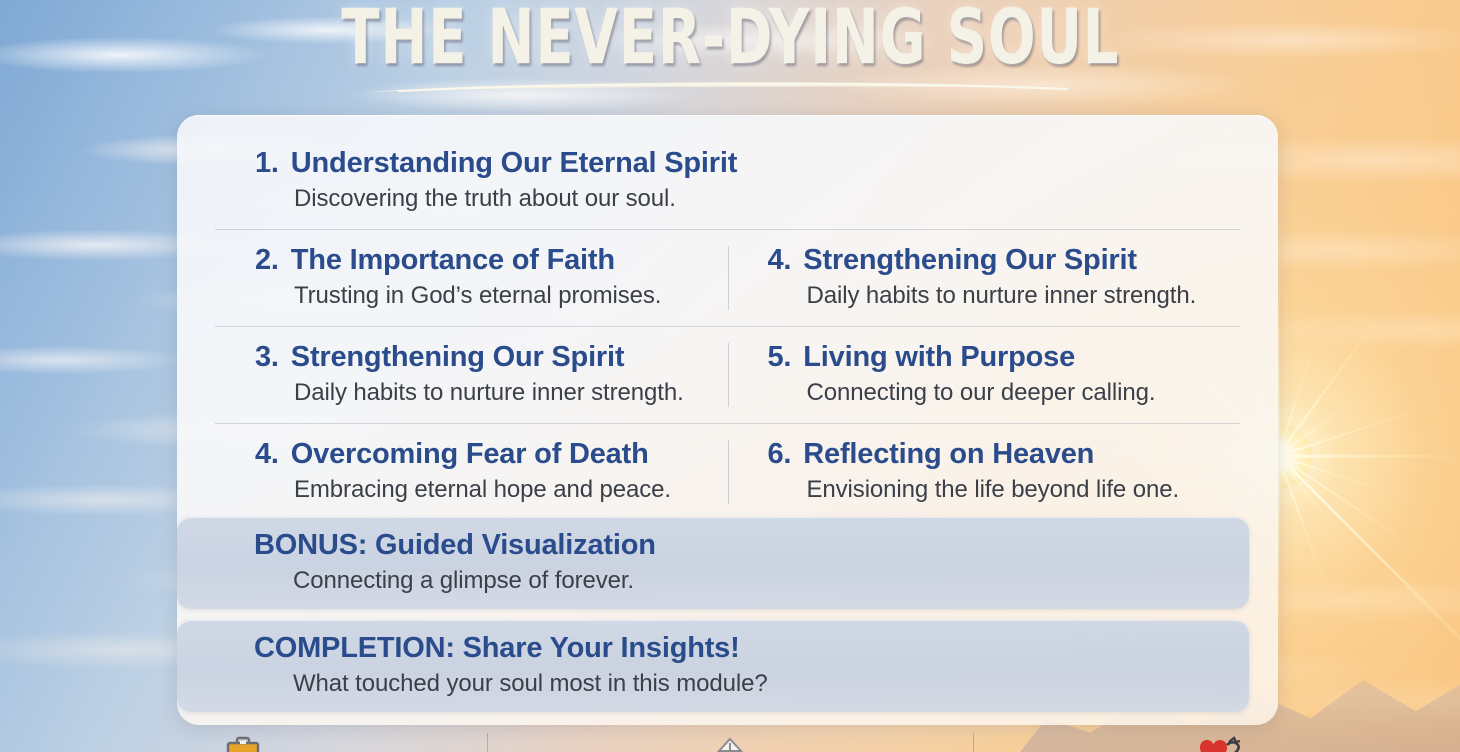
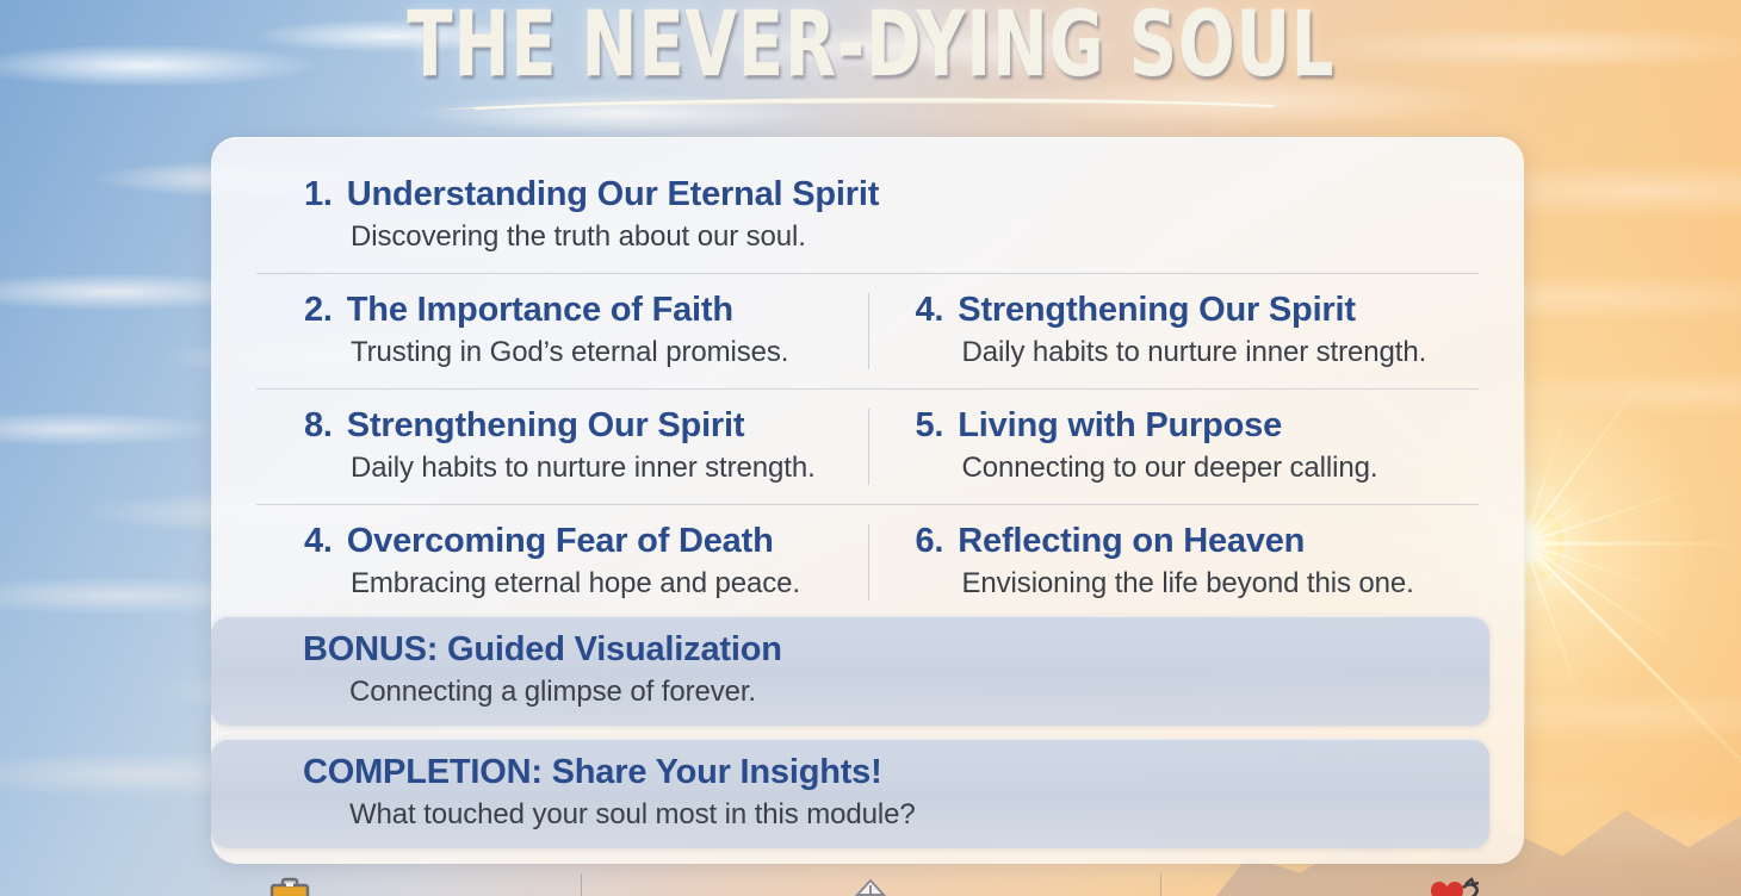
  THE NEVER-DYING SOUL
  1.
  Understanding Our Eternal Spirit
  Discovering the truth about our soul.
  2.
  The Importance of Faith
  Trusting in God’s eternal promises.
  4.
  Strengthening Our Spirit
  Daily habits to nurture inner strength.
- 3.
+ 8.
  Strengthening Our Spirit
  Daily habits to nurture inner strength.
  5.
  Living with Purpose
  Connecting to our deeper calling.
  4.
  Overcoming Fear of Death
  Embracing eternal hope and peace.
  6.
  Reflecting on Heaven
- Envisioning the life beyond life one.
+ Envisioning the life beyond this one.
  BONUS: Guided Visualization
  Connecting a glimpse of forever.
  COMPLETION: Share Your Insights!
  What touched your soul most in this module?
